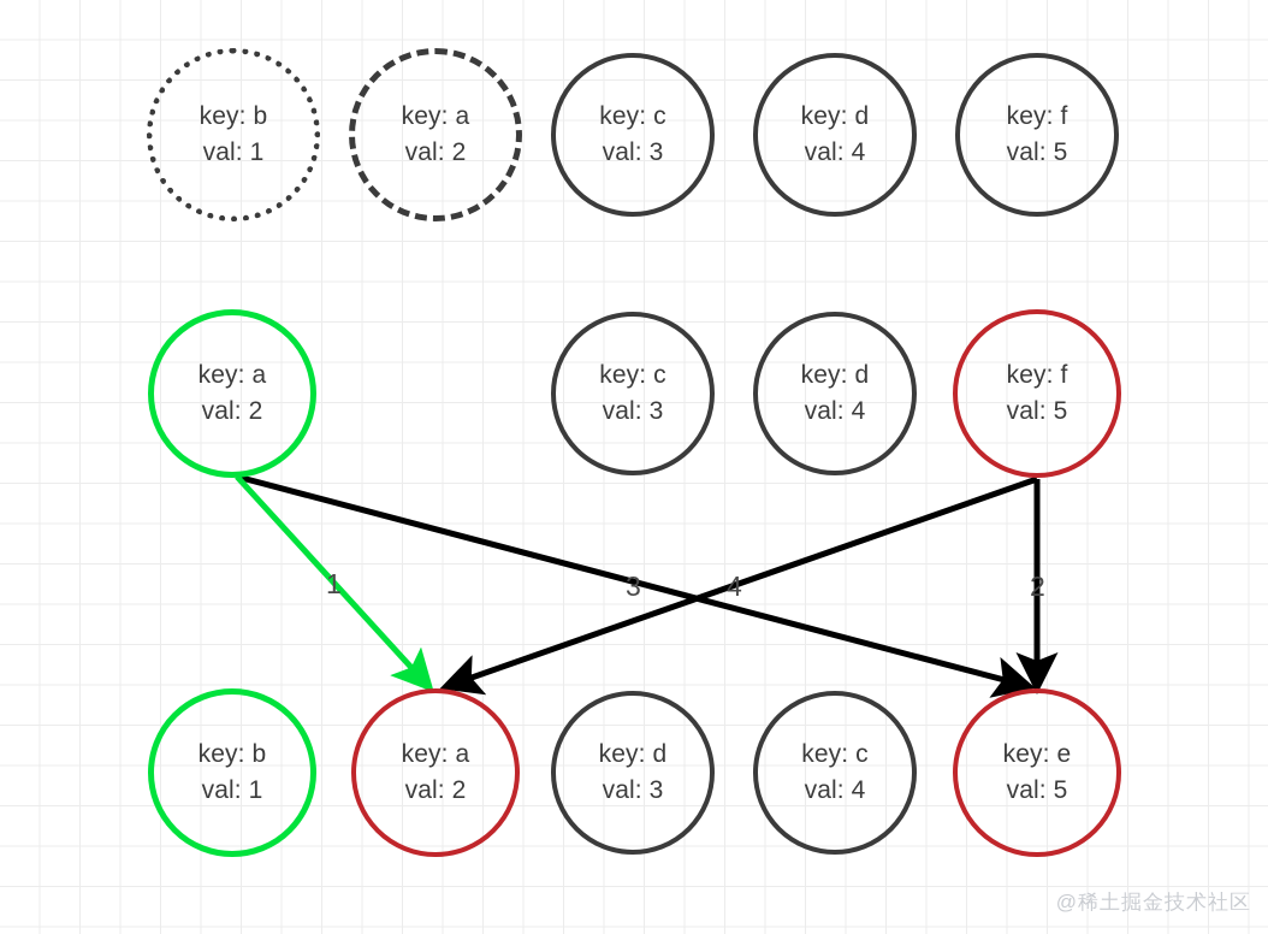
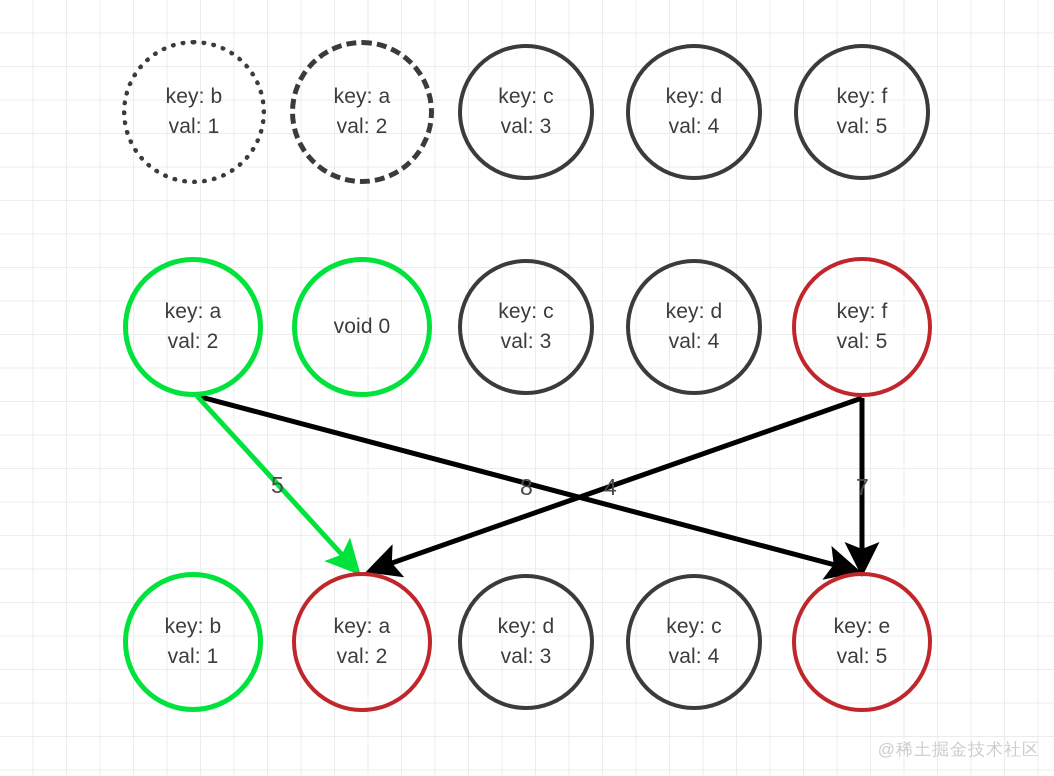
- 1
+ 5
- 2
+ 7
- 3
+ 8
  4
  key: b
  val: 1
  key: a
  val: 2
  key: c
  val: 3
  key: d
  val: 4
  key: f
  val: 5
  key: a
  val: 2
+ void 0
  key: c
  val: 3
  key: d
  val: 4
  key: f
  val: 5
  key: b
  val: 1
  key: a
  val: 2
  key: d
  val: 3
  key: c
  val: 4
  key: e
  val: 5
  @稀土掘金技术社区
